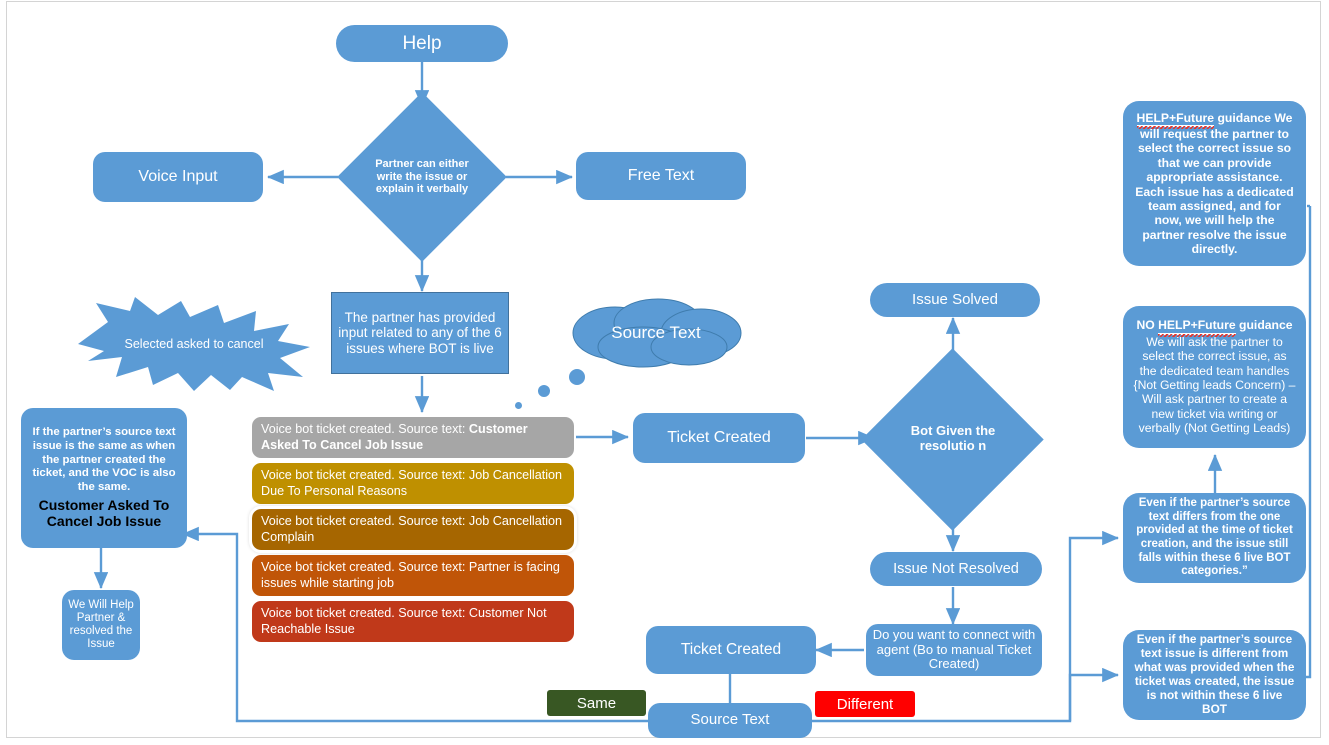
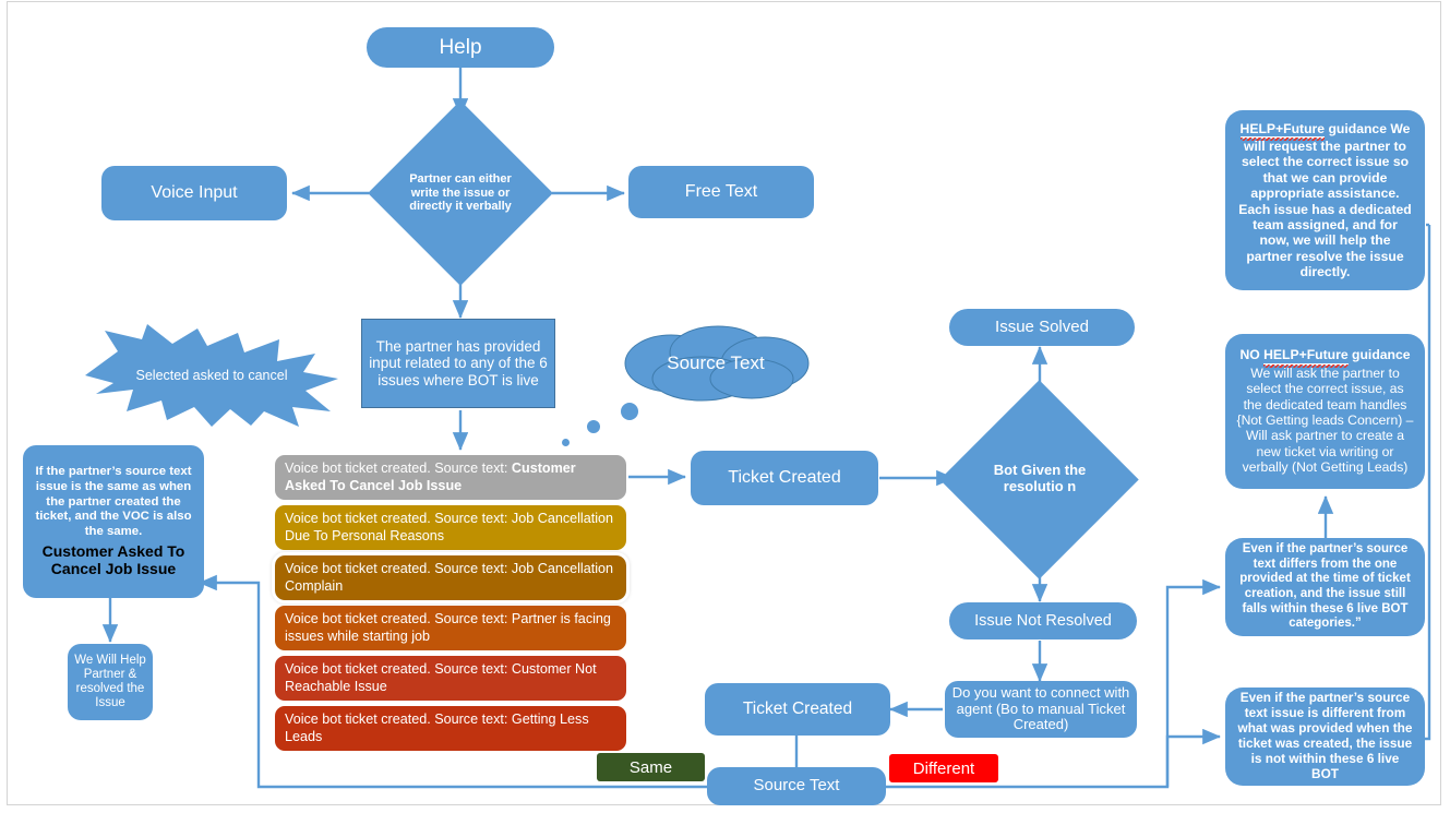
  Help
  Voice Input
  Free Text
- Partner can either write the issue or explain it verbally
+ Partner can either write the issue or directly it verbally
  The partner has provided input related to any of the 6 issues where BOT is live
  Source Text
  Selected asked to cancel
  If the partner’s source text issue is the same as when the partner created the ticket, and the VOC is also the same.
  Customer Asked To Cancel Job Issue
  We Will Help Partner & resolved the Issue
  Voice bot ticket created. Source text: Customer Asked To Cancel Job Issue
  Voice bot ticket created. Source text: Job Cancellation Due To Personal Reasons
  Voice bot ticket created. Source text: Job Cancellation Complain
  Voice bot ticket created. Source text: Partner is facing issues while starting job
  Voice bot ticket created. Source text: Customer Not Reachable Issue
+ Voice bot ticket created. Source text: Getting Less Leads
  Ticket Created
  Issue Solved
  Bot Given the resolutio n
  Issue Not Resolved
  Do you want to connect with agent (Bo to manual Ticket Created)
  Ticket Created
  Source Text
  Same
  Different
  HELP+Future guidance We will request the partner to select the correct issue so that we can provide appropriate assistance. Each issue has a dedicated team assigned, and for now, we will help the partner resolve the issue directly.
  NO HELP+Future guidance
  We will ask the partner to select the correct issue, as the dedicated team handles {Not Getting leads Concern) – Will ask partner to create a new ticket via writing or verbally (Not Getting Leads)
  Even if the partner’s source text differs from the one provided at the time of ticket creation, and the issue still falls within these 6 live BOT categories.”
  Even if the partner’s source text issue is different from what was provided when the ticket was created, the issue is not within these 6 live BOT
